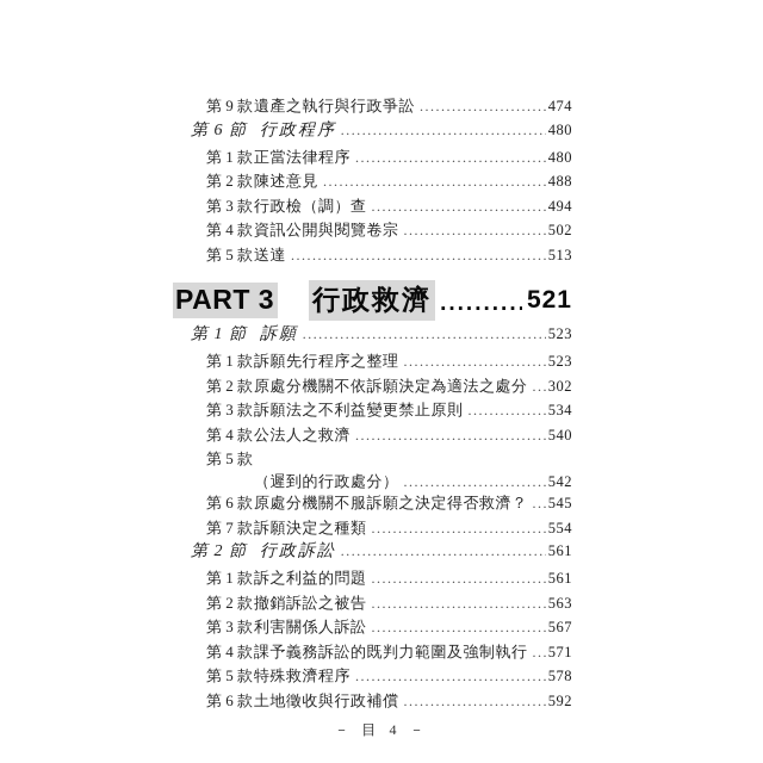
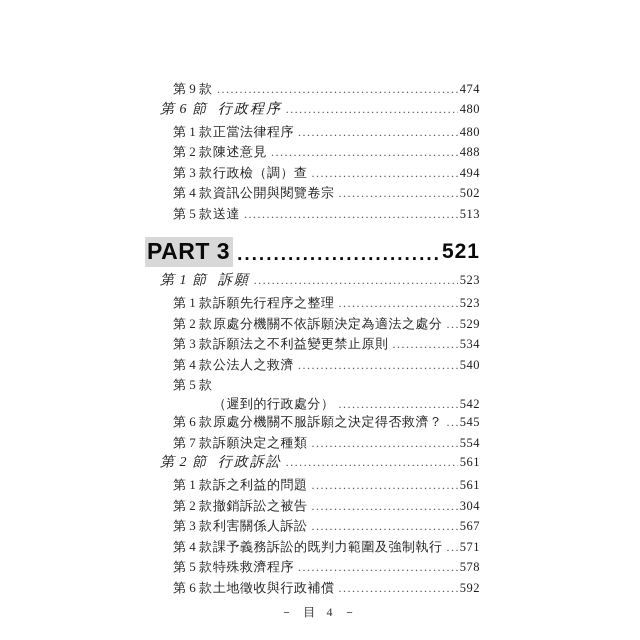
  第 9 款
- 遺產之執行與行政爭訟
  474
  第 6 節
  行政程序
  480
  第 1 款
  正當法律程序
  480
  第 2 款
  陳述意見
  488
  第 3 款
  行政檢（調）查
  494
  第 4 款
  資訊公開與閱覽卷宗
  502
  第 5 款
  送達
  513
  PART 3
- 行政救濟
  521
  第 1 節
  訴願
  523
  第 1 款
  訴願先行程序之整理
  523
  第 2 款
  原處分機關不依訴願決定為適法之處分
- 302
+ 529
  第 3 款
  訴願法之不利益變更禁止原則
  534
  第 4 款
  公法人之救濟
  540
  第 5 款
  （遲到的行政處分）
  542
  第 6 款
  原處分機關不服訴願之決定得否救濟？
  545
  第 7 款
  訴願決定之種類
  554
  第 2 節
  行政訴訟
  561
  第 1 款
  訴之利益的問題
  561
  第 2 款
  撤銷訴訟之被告
- 563
+ 304
  第 3 款
  利害關係人訴訟
  567
  第 4 款
  課予義務訴訟的既判力範圍及強制執行
  571
  第 5 款
  特殊救濟程序
  578
  第 6 款
  土地徵收與行政補償
  592
  － 目 4 －
